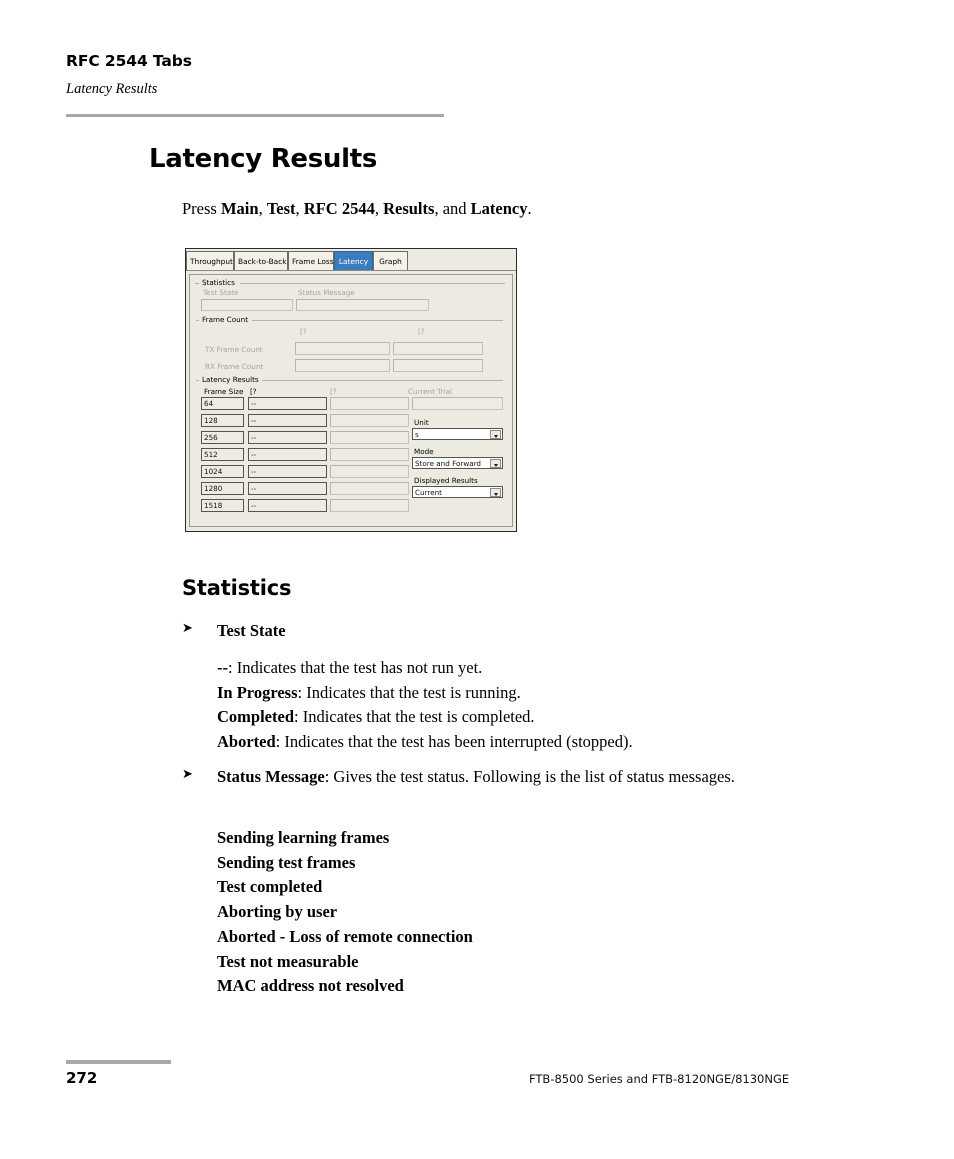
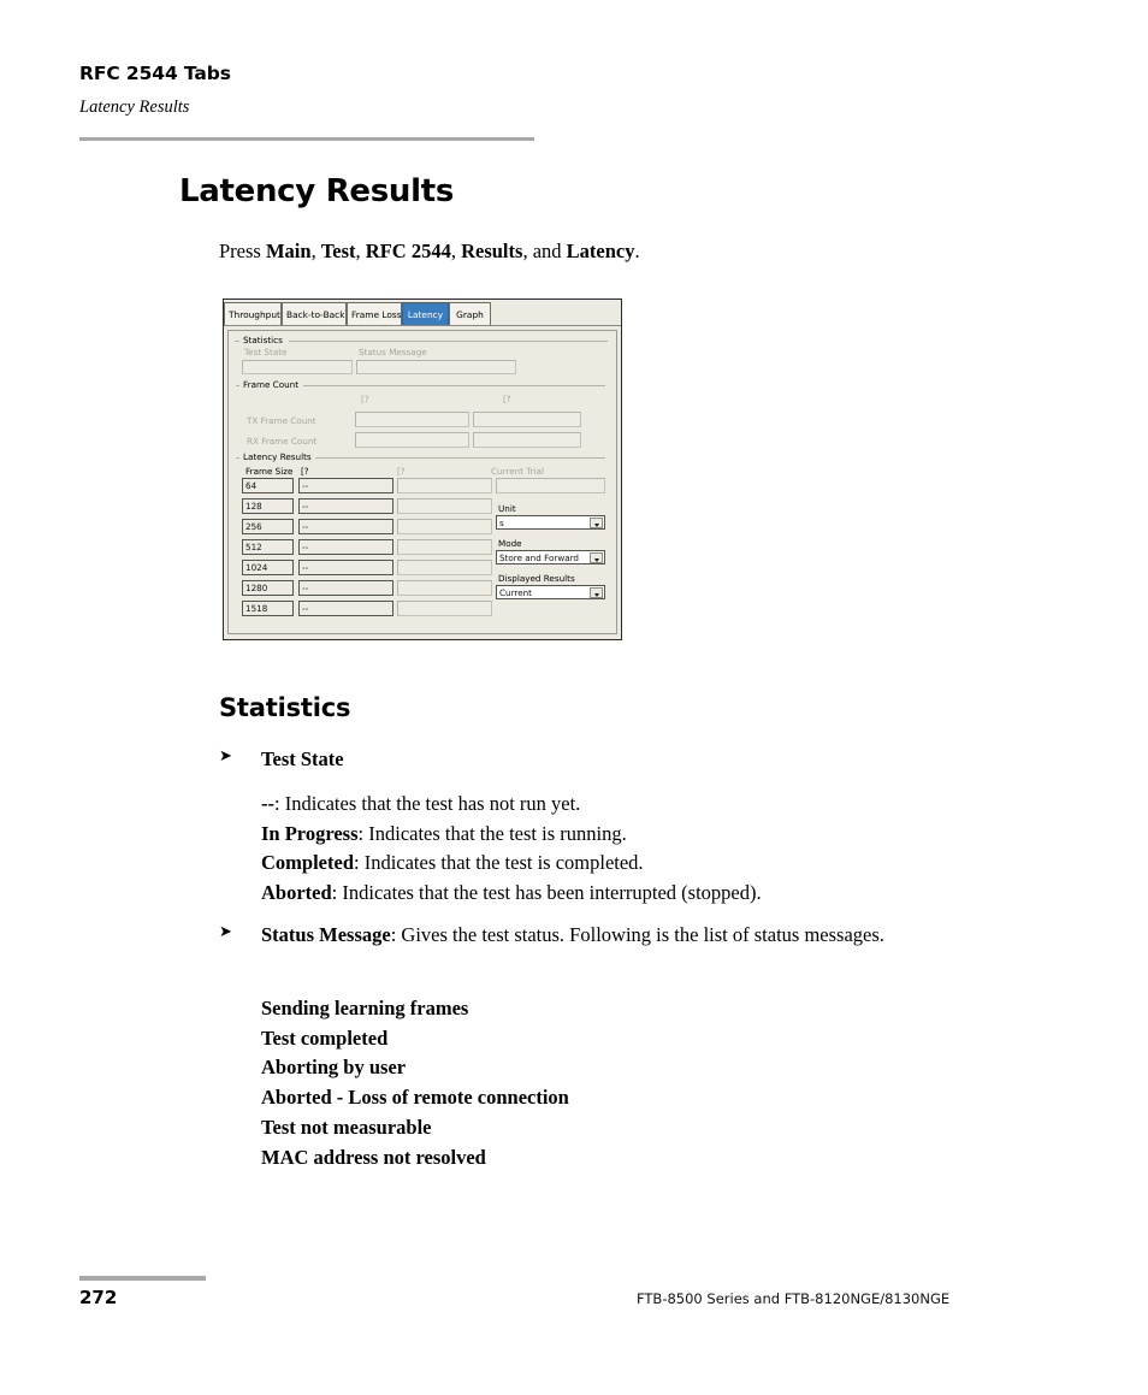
  RFC 2544 Tabs
  Latency Results
  Latency Results
  Press Main, Test, RFC 2544, Results, and Latency.
  Throughput
  Back-to-Back
  Frame Loss
  Latency
  Graph
  Statistics
  Test State
  Status Message
  Frame Count
  [?
  [?
  TX Frame Count
  RX Frame Count
  Latency Results
  Frame Size
  [?
  [?
  Current Trial
  64
  --
  128
  --
  256
  --
  512
  --
  1024
  --
  1280
  --
  1518
  --
  Unit
  s
  Mode
  Store and Forward
  Displayed Results
  Current
  Statistics
  ➤
  Test State
  --: Indicates that the test has not run yet.
  In Progress: Indicates that the test is running.
  Completed: Indicates that the test is completed.
  Aborted: Indicates that the test has been interrupted (stopped).
  ➤
  Status Message: Gives the test status. Following is the list of status messages.
  Sending learning frames
- Sending test frames
  Test completed
  Aborting by user
  Aborted - Loss of remote connection
  Test not measurable
  MAC address not resolved
  272
  FTB-8500 Series and FTB-8120NGE/8130NGE
